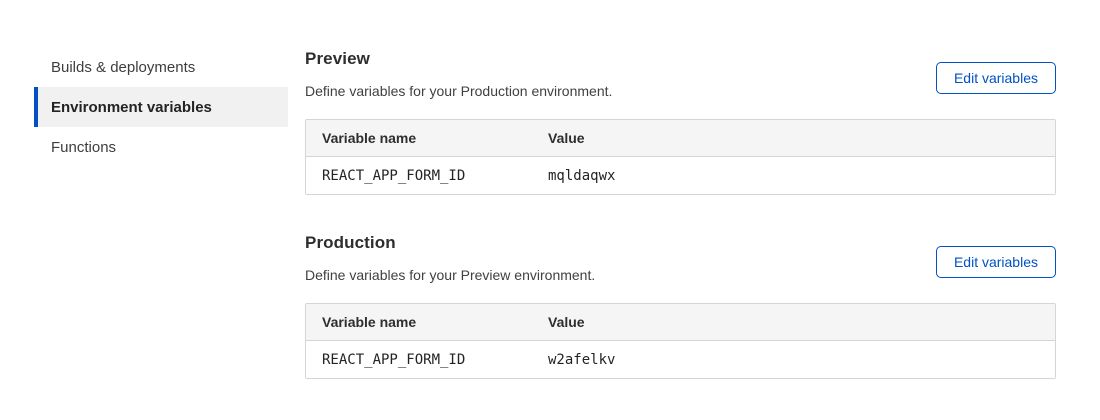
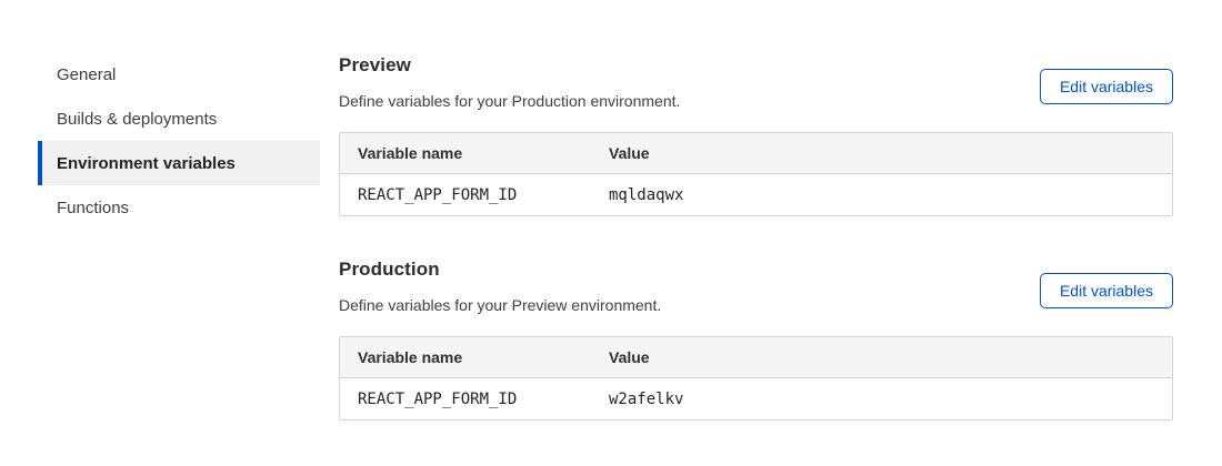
+ General
  Builds & deployments
  Environment variables
  Functions
  Preview
  Define variables for your Production environment.
  Edit variables
  Variable name	Value
  REACT_APP_FORM_ID	mqldaqwx
  Production
  Define variables for your Preview environment.
  Edit variables
  Variable name	Value
  REACT_APP_FORM_ID	w2afelkv
